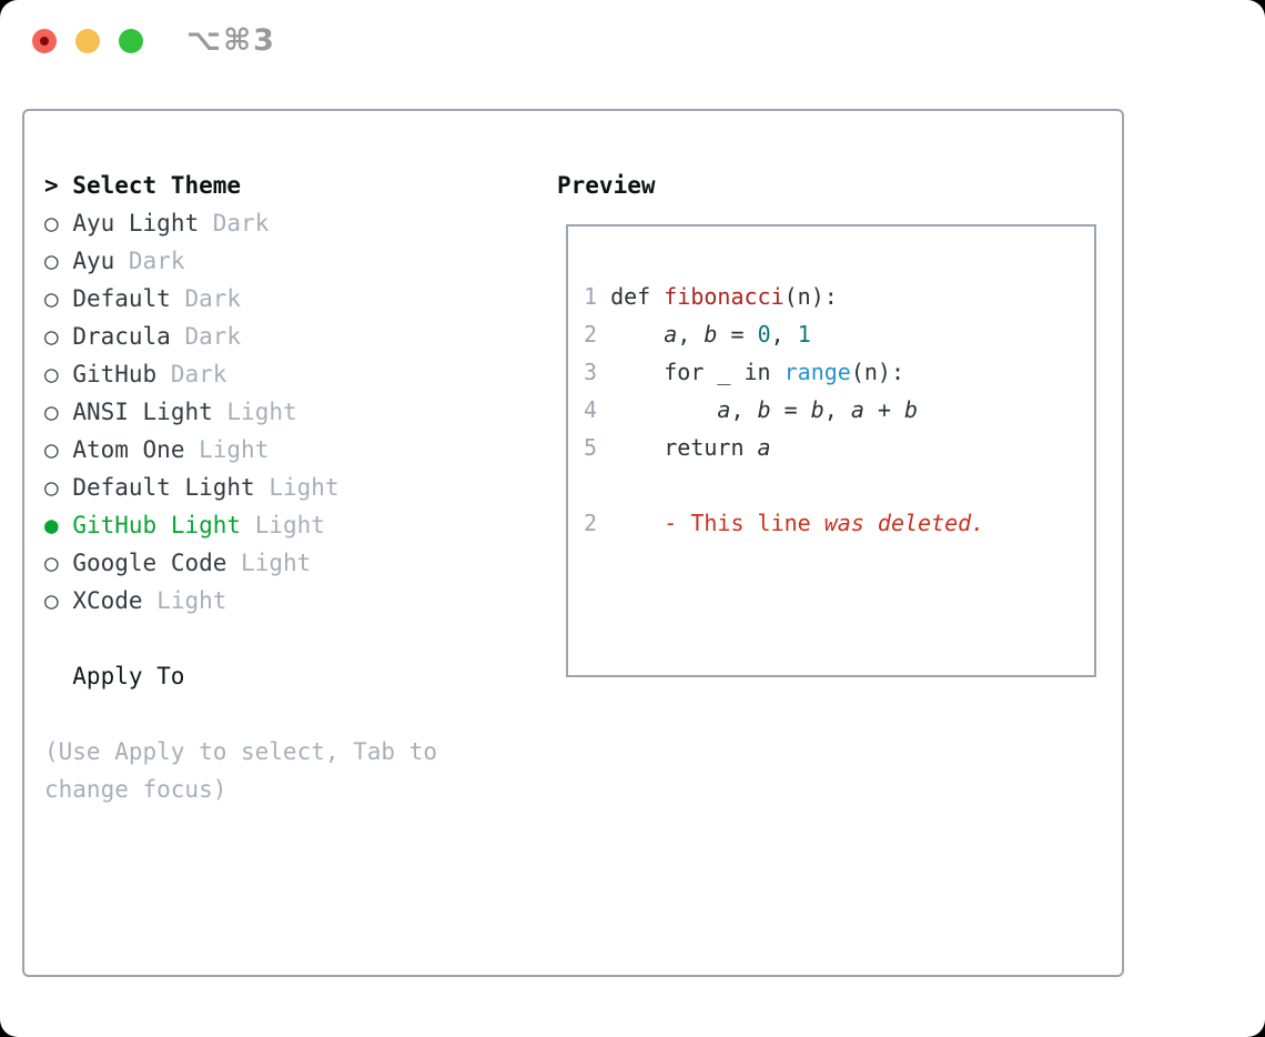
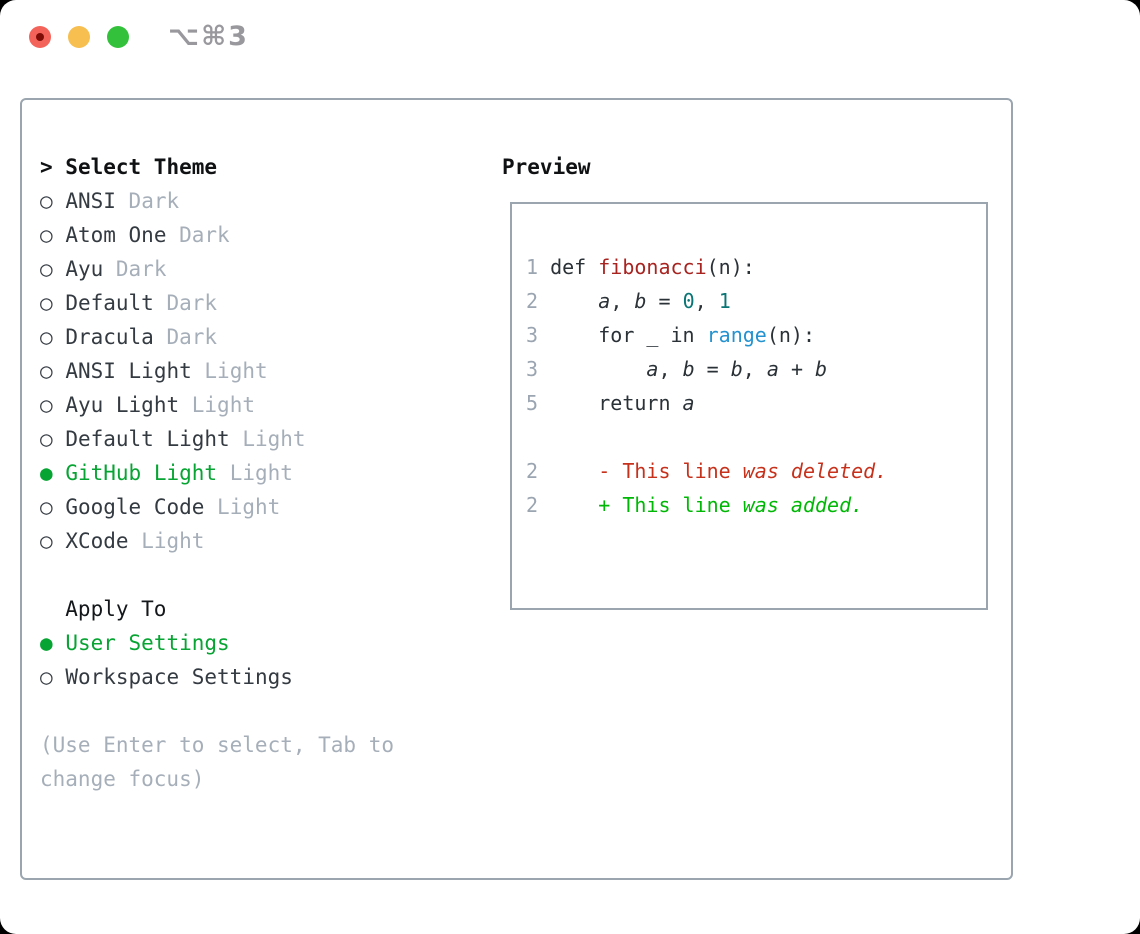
  ⌥⌘3
  > Select Theme
+ ○ ANSI Dark
- ○ Ayu Light Dark
+ ○ Atom One Dark
  ○ Ayu Dark
  ○ Default Dark
  ○ Dracula Dark
- ○ GitHub Dark
  ○ ANSI Light Light
- ○ Atom One Light
+ ○ Ayu Light Light
  ○ Default Light Light
  ● GitHub Light Light
  ○ Google Code Light
  ○ XCode Light
  Apply To
+ ● User Settings
+ ○ Workspace Settings
- (Use Apply to select, Tab to change focus)
+ (Use Enter to select, Tab to change focus)
  Preview
  1 def fibonacci(n):
  2 a, b = 0, 1
  3 for _ in range(n):
- 4 a, b = b, a + b
+ 3 a, b = b, a + b
  5 return a
  2 - This line was deleted.
+ 2 + This line was added.
